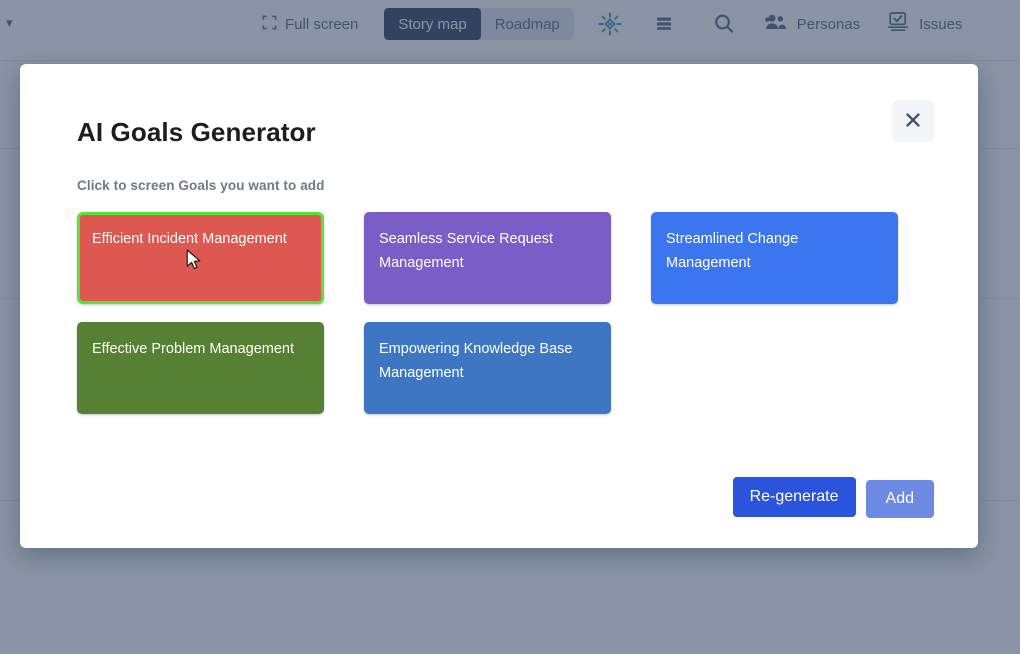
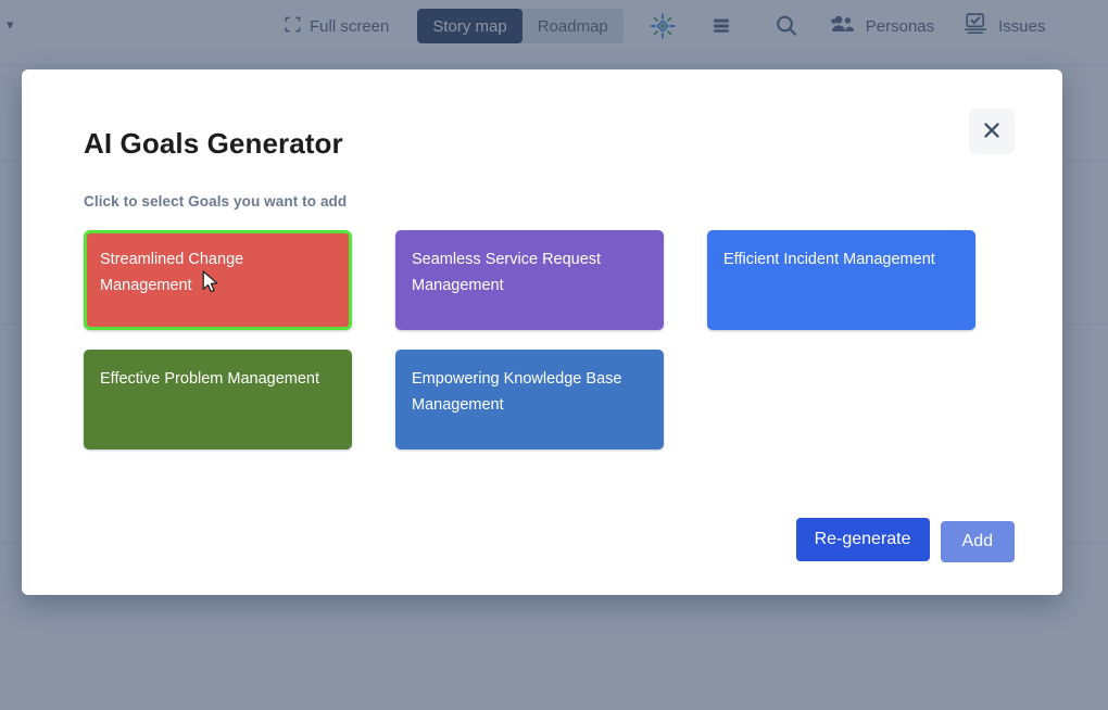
  ▾
  Full screen
  Story map
  Roadmap
  Personas
  Issues
  AI Goals Generator
- Click to screen Goals you want to add
+ Click to select Goals you want to add
- Efficient Incident Management
+ Streamlined Change Management
  Seamless Service Request Management
- Streamlined Change Management
+ Efficient Incident Management
  Effective Problem Management
  Empowering Knowledge Base Management
  Re-generate
  Add
